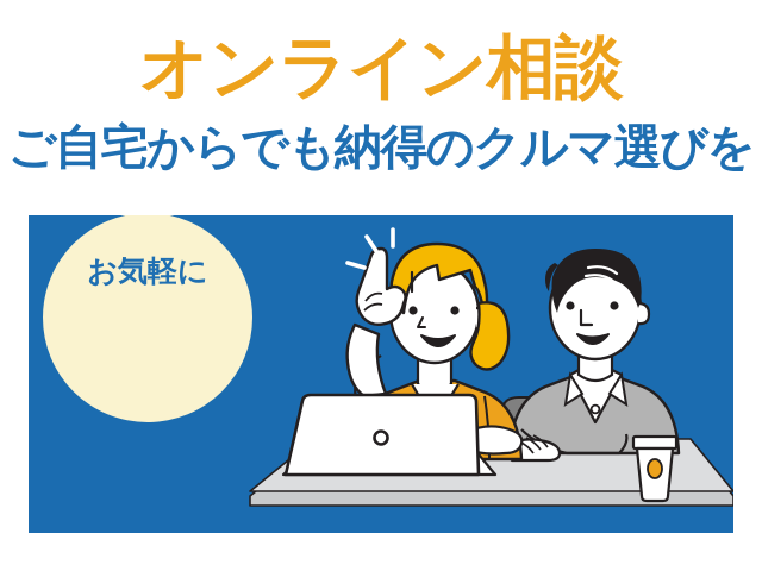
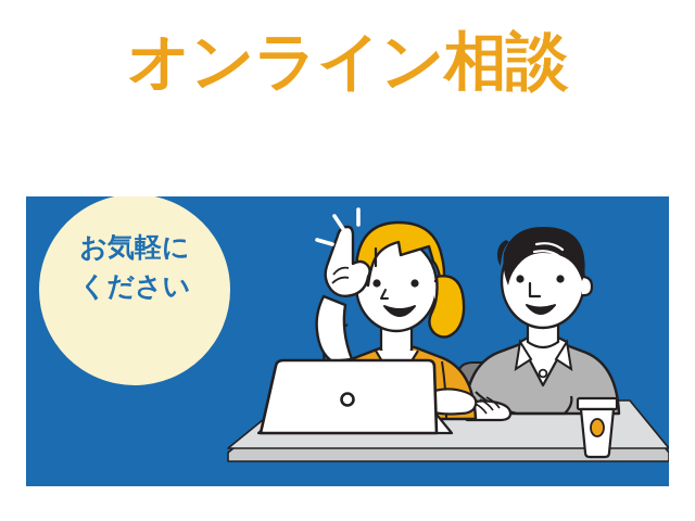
  オンライン相談
- ご自宅からでも納得のクルマ選びを
  お気軽に
+ ください
